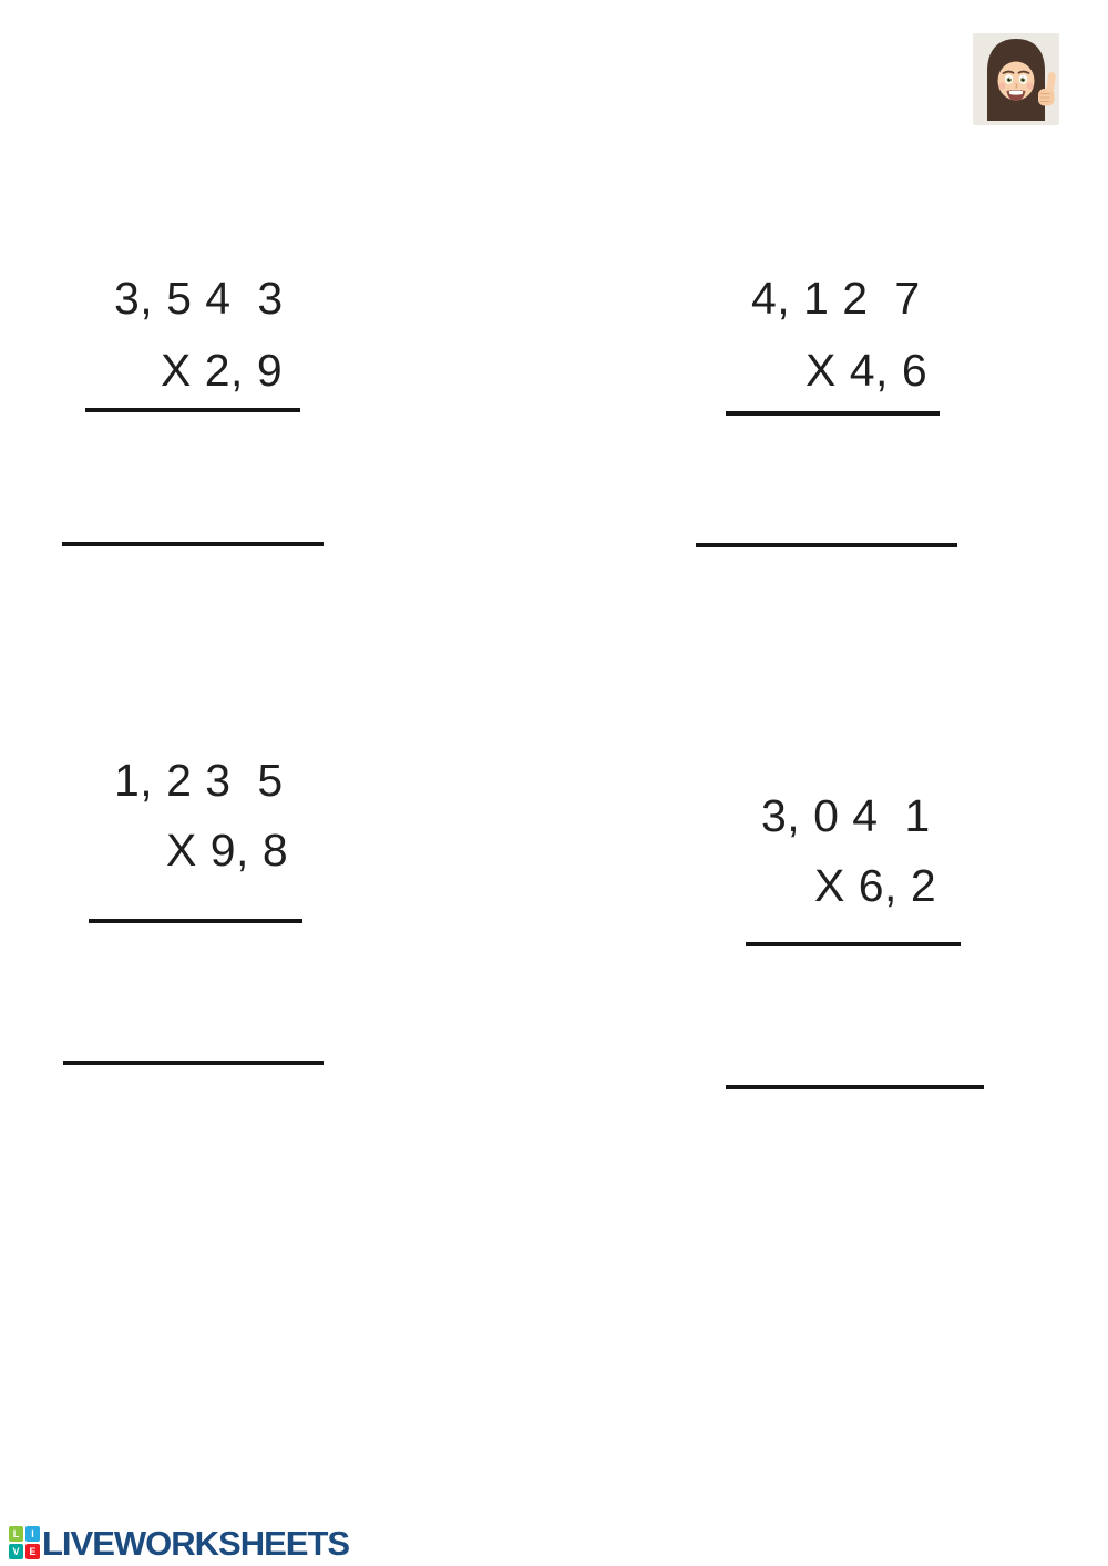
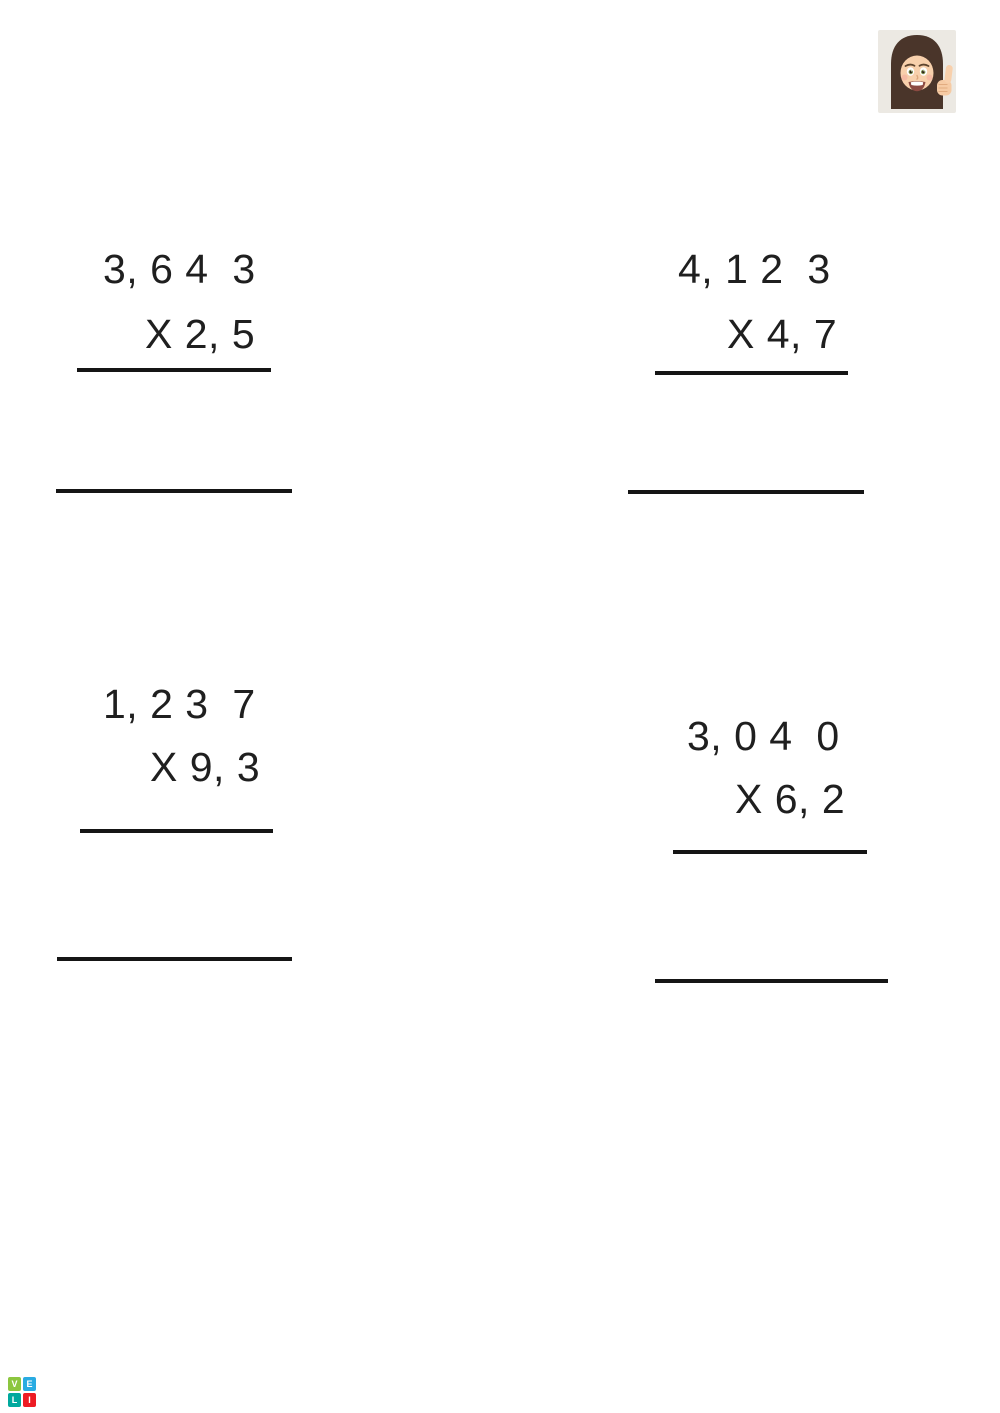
- 3, 5 4 3
+ 3, 6 4 3
- X 2, 9
+ X 2, 5
- 4, 1 2 7
+ 4, 1 2 3
- X 4, 6
+ X 4, 7
- 1, 2 3 5
+ 1, 2 3 7
- X 9, 8
+ X 9, 3
- 3, 0 4 1
+ 3, 0 4 0
  X 6, 2
- L
+ V
- I
+ E
- V
+ L
- E
+ I
- LIVEWORKSHEETS
